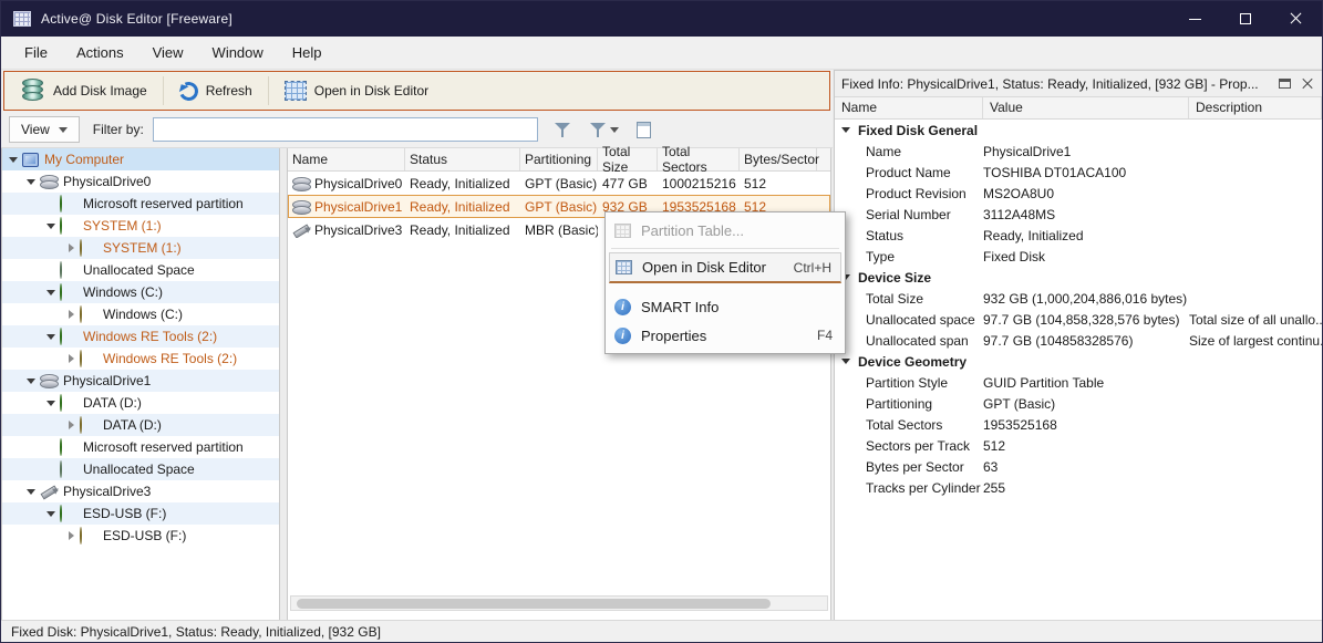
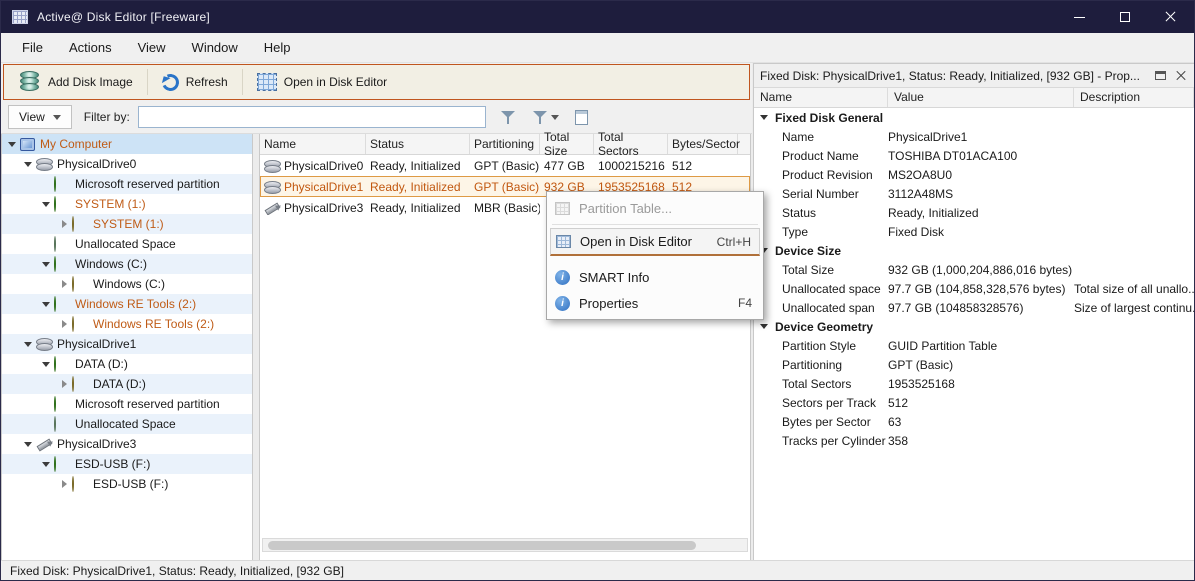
  Active@ Disk Editor [Freeware]
  File
  Actions
  View
  Window
  Help
  Add Disk Image
  Refresh
  Open in Disk Editor
  View
  Filter by:
  My Computer
  PhysicalDrive0
  Microsoft reserved partition
  SYSTEM (1:)
  SYSTEM (1:)
  Unallocated Space
  Windows (C:)
  Windows (C:)
  Windows RE Tools (2:)
  Windows RE Tools (2:)
  PhysicalDrive1
  DATA (D:)
  DATA (D:)
  Microsoft reserved partition
  Unallocated Space
  PhysicalDrive3
  ESD-USB (F:)
  ESD-USB (F:)
  Name
  Status
  Partitioning
  Total Size
  Total Sectors
  Bytes/Sector
  PhysicalDrive0
  Ready, Initialized
  GPT (Basic)
  477 GB
  1000215216
  512
  PhysicalDrive1
  Ready, Initialized
  GPT (Basic)
  932 GB
  1953525168
  512
  PhysicalDrive3
  Ready, Initialized
  MBR (Basic)
- Fixed Info: PhysicalDrive1, Status: Ready, Initialized, [932 GB] - Prop...
+ Fixed Disk: PhysicalDrive1, Status: Ready, Initialized, [932 GB] - Prop...
  Name
  Value
  Description
  Fixed Disk General
  Name
  PhysicalDrive1
  Product Name
  TOSHIBA DT01ACA100
  Product Revision
  MS2OA8U0
  Serial Number
  3112A48MS
  Status
  Ready, Initialized
  Type
  Fixed Disk
  Device Size
  Total Size
  932 GB (1,000,204,886,016 bytes)
  Unallocated space
  97.7 GB (104,858,328,576 bytes)
  Total size of all unallo..
  Unallocated span
  97.7 GB (104858328576)
  Size of largest continu.
  Device Geometry
  Partition Style
  GUID Partition Table
  Partitioning
  GPT (Basic)
  Total Sectors
  1953525168
  Sectors per Track
  512
  Bytes per Sector
  63
  Tracks per Cylinder
- 255
+ 358
  Partition Table...
  Open in Disk Editor
  Ctrl+H
  SMART Info
  Properties
  F4
  Fixed Disk: PhysicalDrive1, Status: Ready, Initialized, [932 GB]
